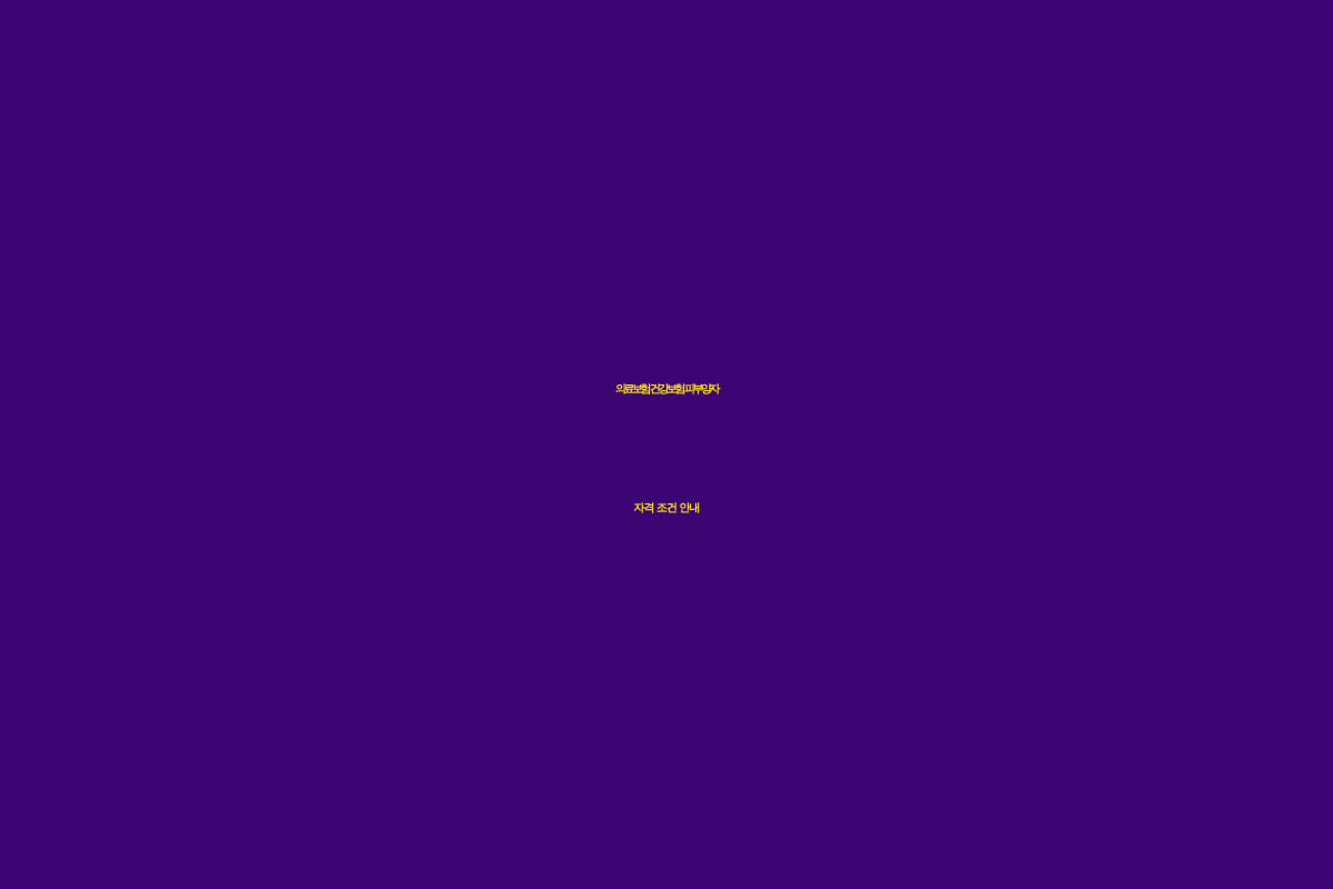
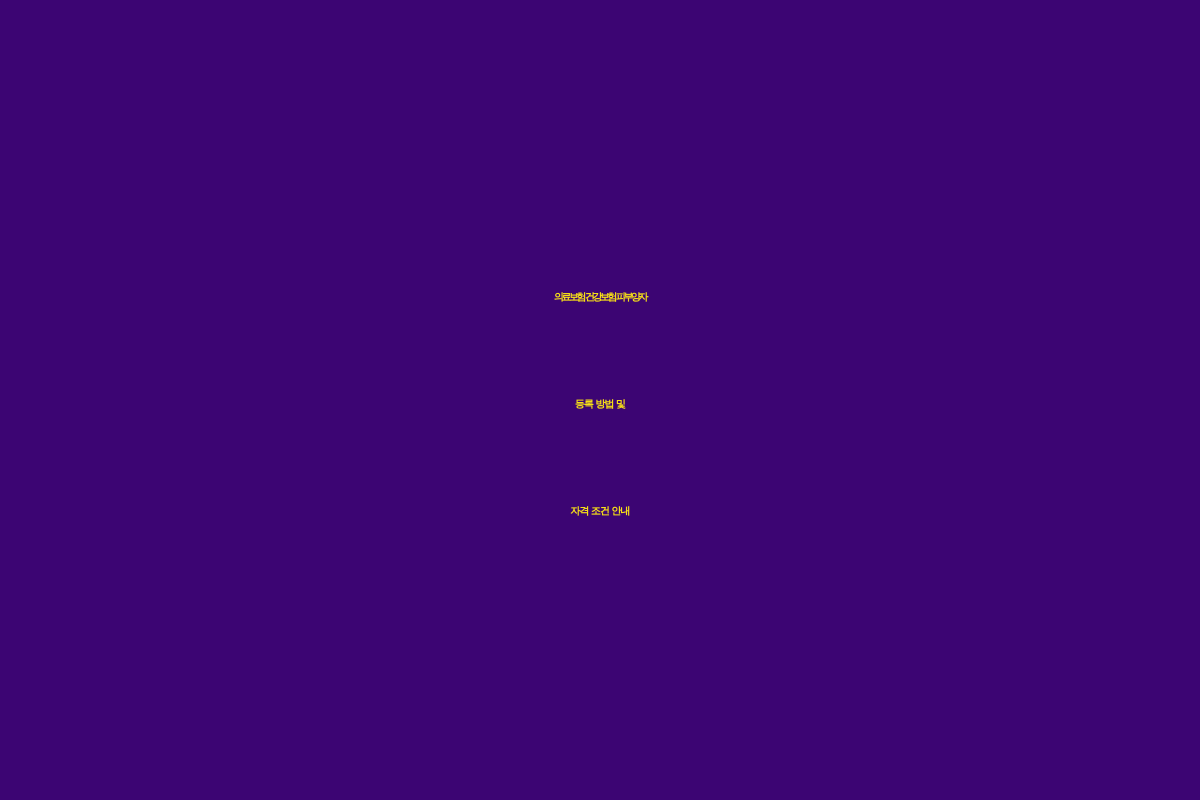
  의료보험 건강보험 피부양자
+ 등록 방법 및
  자격 조건 안내
